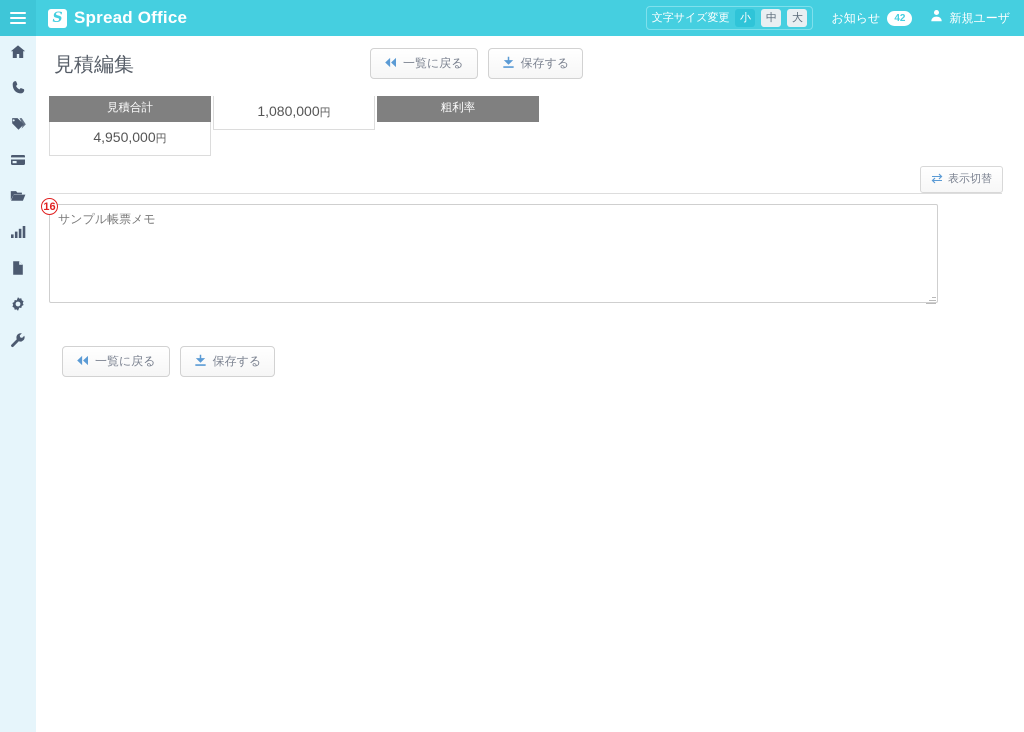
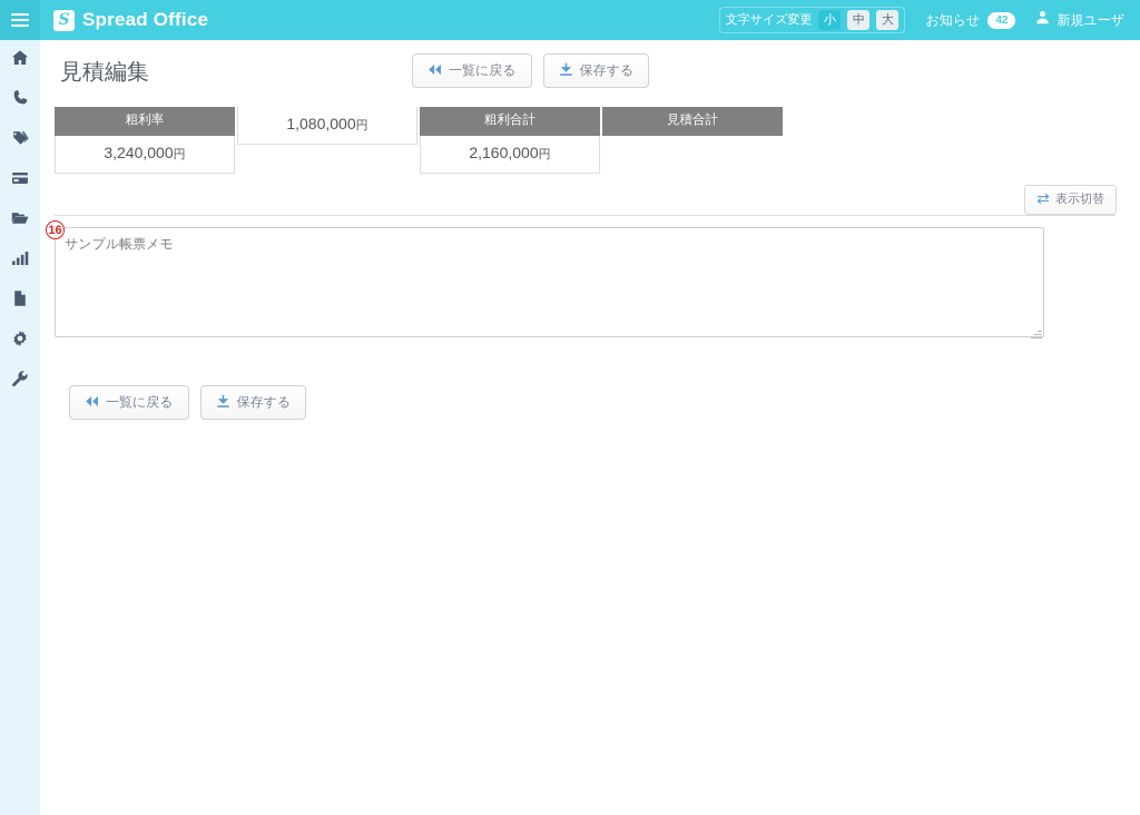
  Spread Office
  文字サイズ変更
  小
  中
  大
  お知らせ
  42
  新規ユーザ
  見積編集
  一覧に戻る
  保存する
- 見積合計
+ 粗利率
- 4,950,000円
+ 3,240,000円
  1,080,000円
+ 粗利合計
+ 2,160,000円
- 粗利率
+ 見積合計
  表示切替
  16
  サンプル帳票メモ
  一覧に戻る
  保存する
